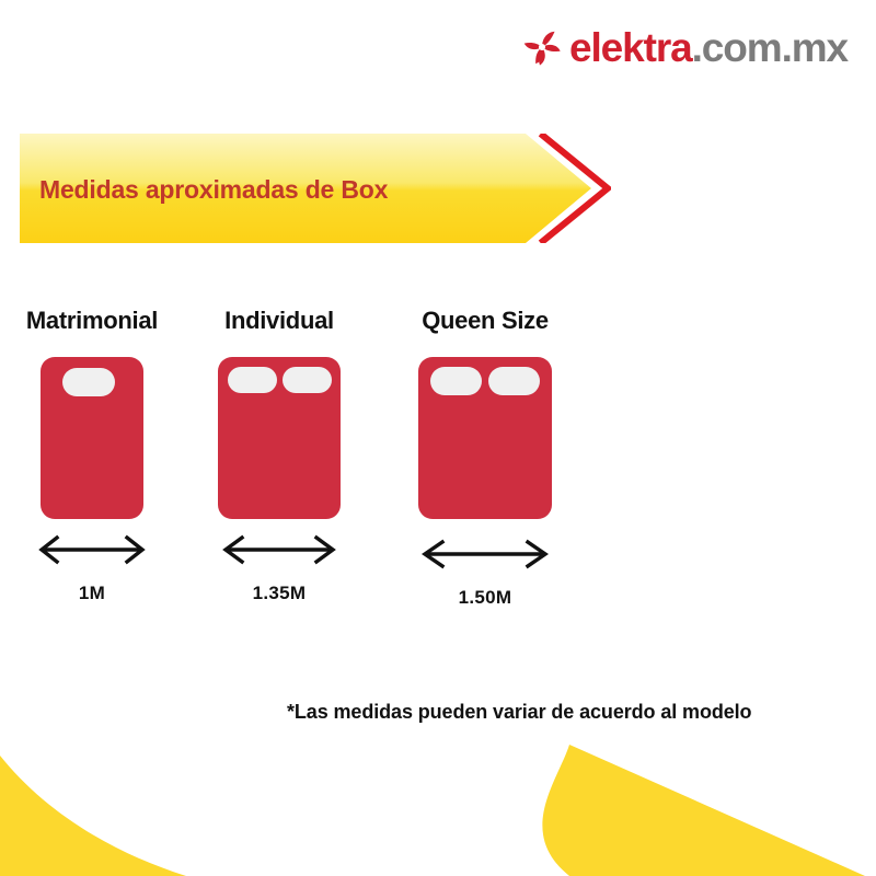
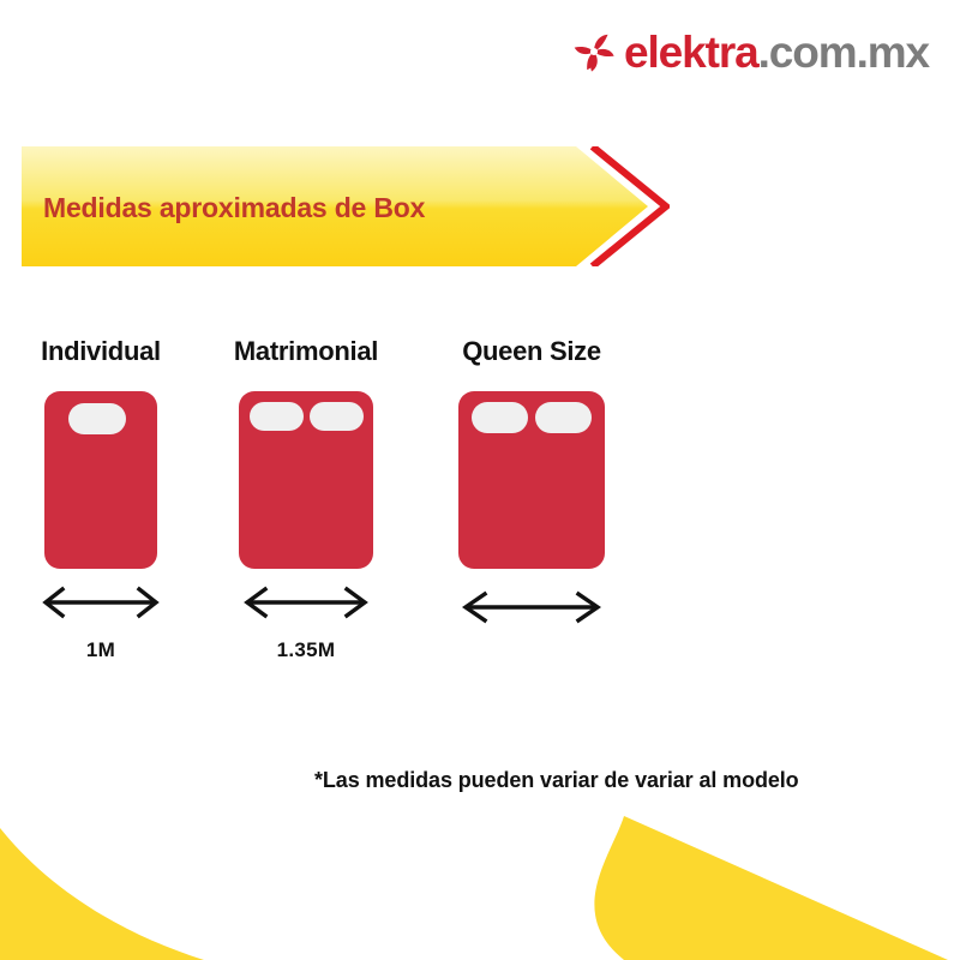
  elektra.com.mx
  Medidas aproximadas de Box
- Matrimonial
+ Individual
  1M
- Individual
+ Matrimonial
  1.35M
  Queen Size
- 1.50M
- *Las medidas pueden variar de acuerdo al modelo
+ *Las medidas pueden variar de variar al modelo
